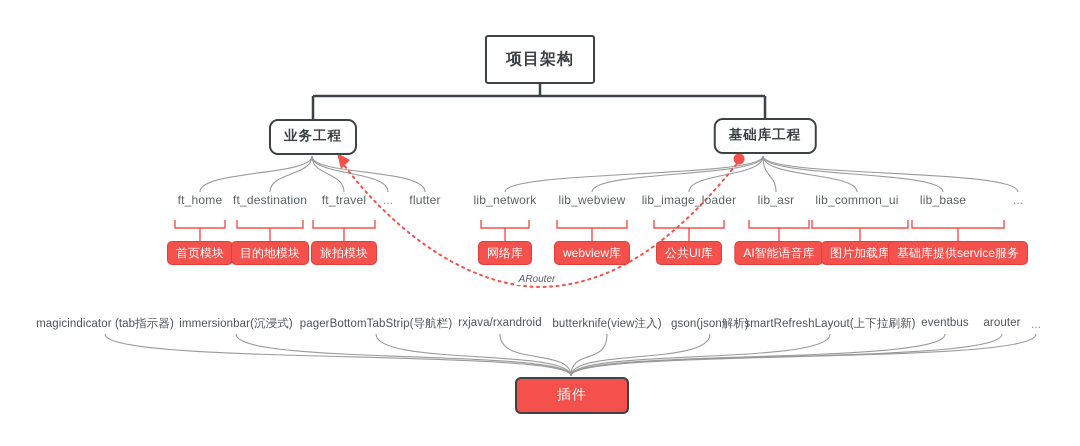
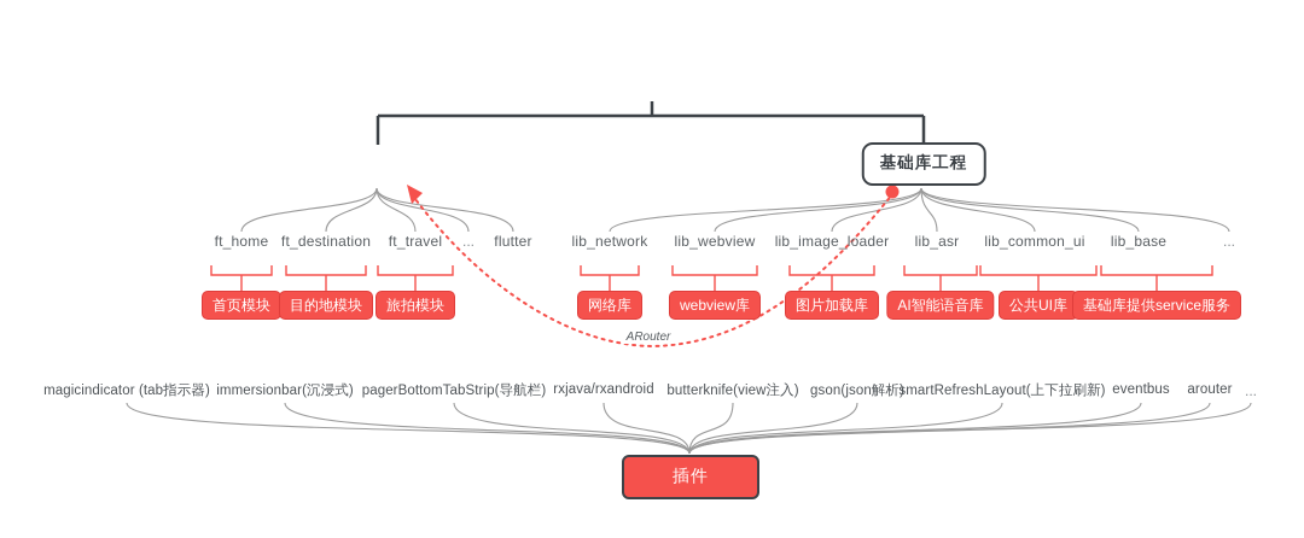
- 项目架构
- 业务工程
  基础库工程
  ft_home
  ft_destination
  ft_travel
  ...
  flutter
  lib_network
  lib_webview
  lib_image_loader
  lib_asr
  lib_common_ui
  lib_base
  ...
  首页模块
  目的地模块
  旅拍模块
  网络库
  webview库
- 公共UI库
+ 图片加载库
  AI智能语音库
- 图片加载库
+ 公共UI库
  基础库提供service服务
  ARouter
  magicindicator (tab指示器)
  immersionbar(沉浸式)
  pagerBottomTabStrip(导航栏)
  rxjava/rxandroid
  butterknife(view注入)
  gson(json解析)
  smartRefreshLayout(上下拉刷新)
  eventbus
  arouter
  ...
  插件
